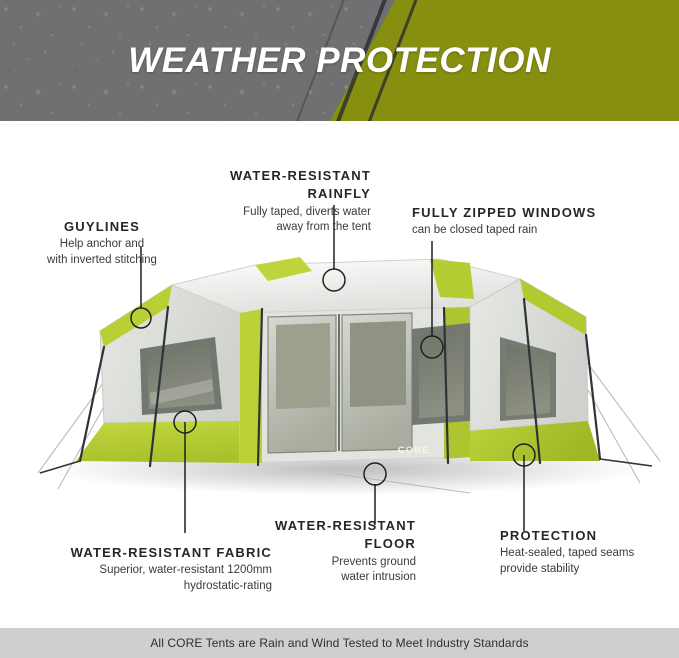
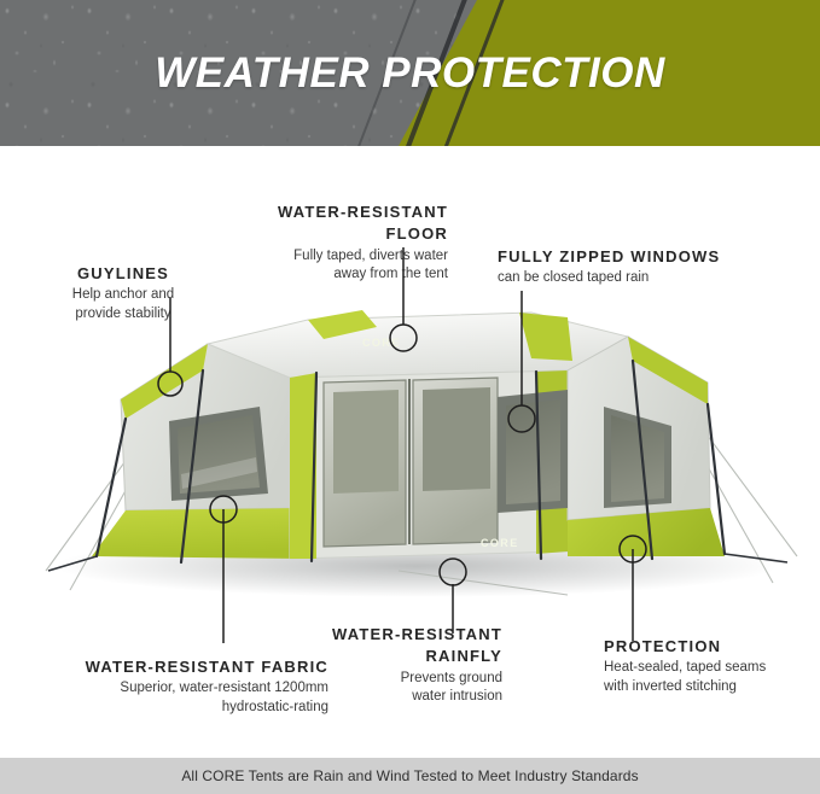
  WEATHER PROTECTION
  GUYLINES
  Help anchor and
- with inverted stitching
+ provide stability
  WATER-RESISTANT
- RAINFLY
+ FLOOR
  Fully taped, diverts water
  away fromhe tent
  FULLY ZIPPED WINDOWS
  can be closed taped rain
  WATER-RESISTANT FABRIC
  Superior, water-resistant 1200mm
  hydrostatic-rating
  WATER-RESISTANT
- FLOOR
+ RAINFLY
  Prevents ground
  water intrusion
  PROTECTION
  Heat-sealed, taped seams
- provide stability
+ with inverted stitching
  CORE
  CORE
  All CORE Tents are Rain and Wind Tested to Meet Industry Standards
